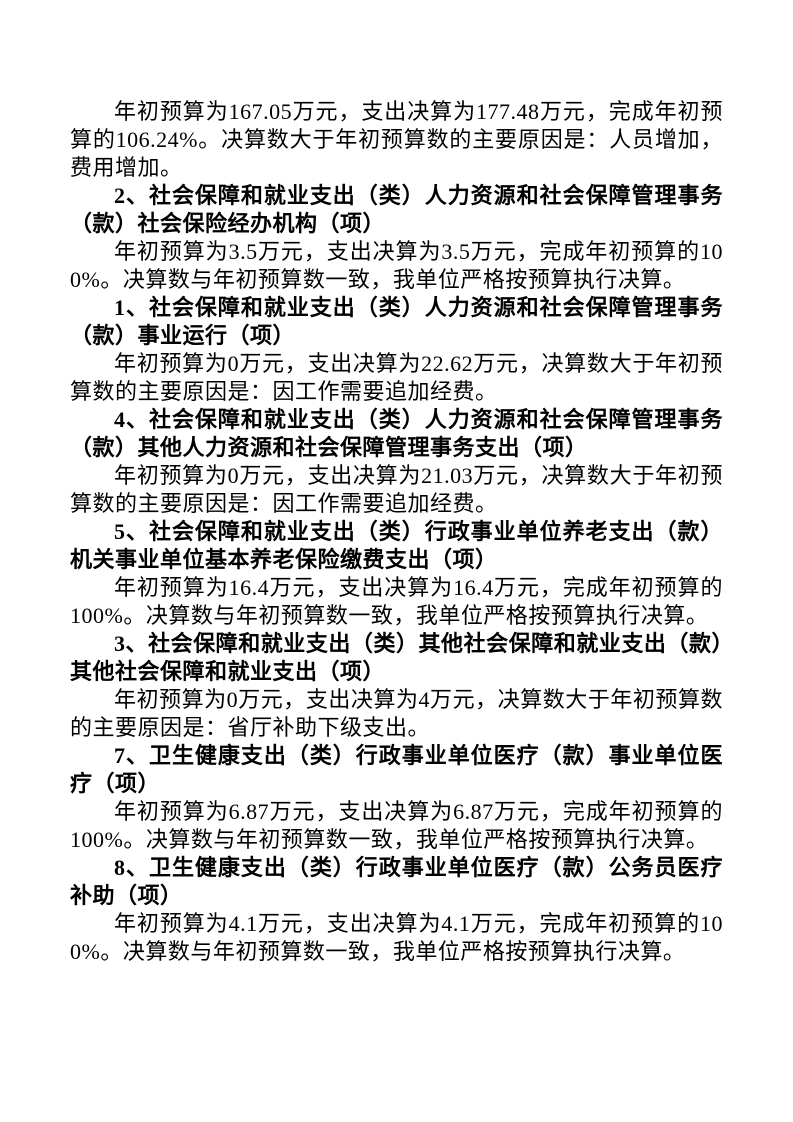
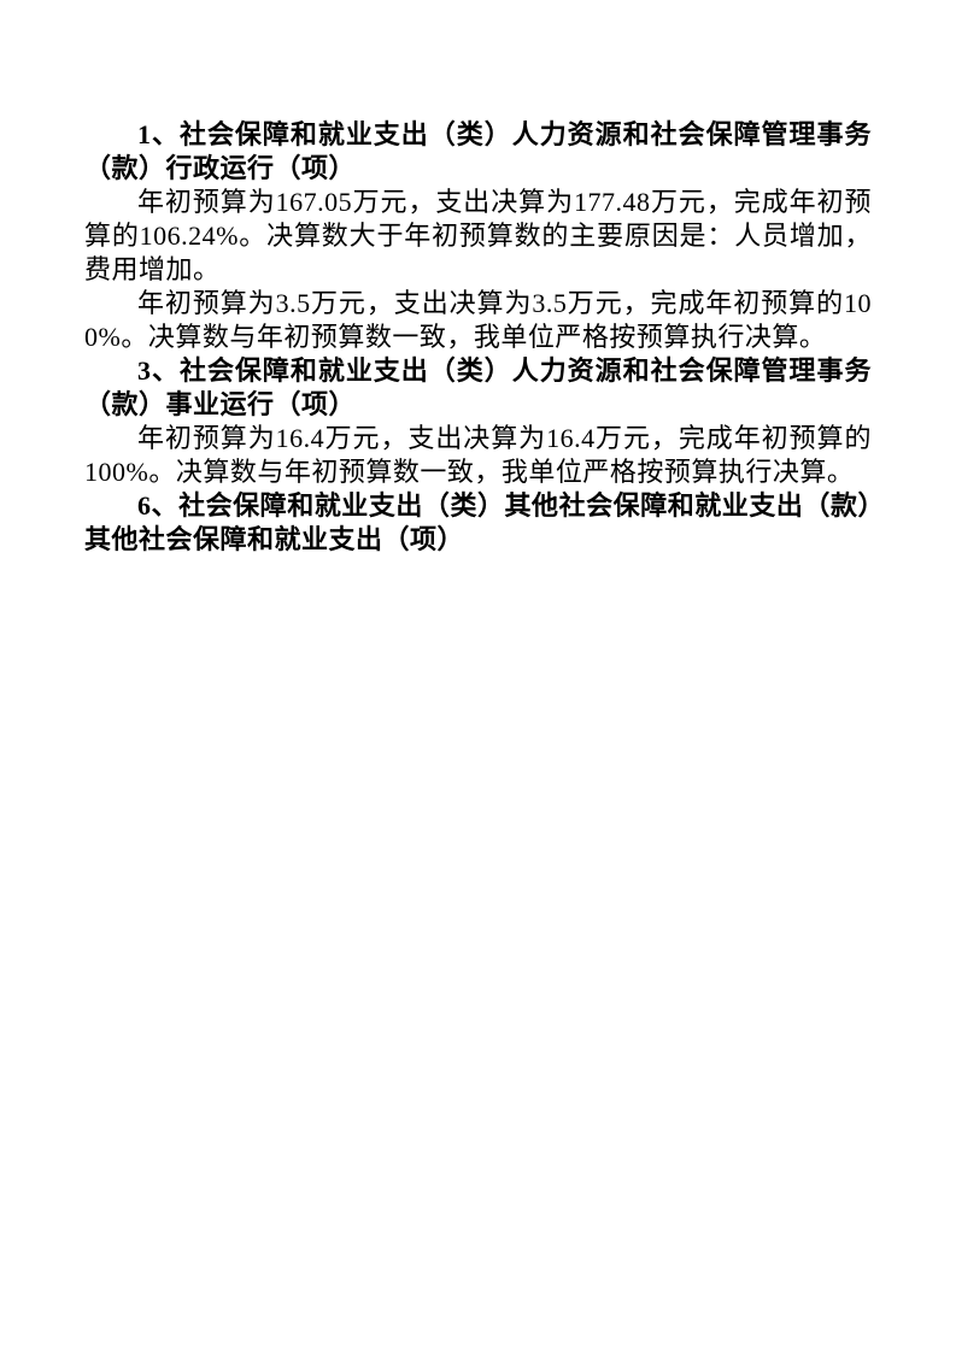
+ 1、社会保障和就业支出（类）人力资源和社会保障管理事务（款）行政运行（项）
  年初预算为167.05万元，支出决算为177.48万元，完成年初预算的106.24%。决算数大于年初预算数的主要原因是：人员增加，费用增加。
- 2、社会保障和就业支出（类）人力资源和社会保障管理事务（款）社会保险经办机构（项）
  年初预算为3.5万元，支出决算为3.5万元，完成年初预算的100%。决算数与年初预算数一致，我单位严格按预算执行决算。
- 1、社会保障和就业支出（类）人力资源和社会保障管理事务（款）事业运行（项）
+ 3、社会保障和就业支出（类）人力资源和社会保障管理事务（款）事业运行（项）
- 年初预算为0万元，支出决算为22.62万元，决算数大于年初预算数的主要原因是：因工作需要追加经费。
- 4、社会保障和就业支出（类）人力资源和社会保障管理事务（款）其他人力资源和社会保障管理事务支出（项）
- 年初预算为0万元，支出决算为21.03万元，决算数大于年初预算数的主要原因是：因工作需要追加经费。
- 5、社会保障和就业支出（类）行政事业单位养老支出（款）机关事业单位基本养老保险缴费支出（项）
  年初预算为16.4万元，支出决算为16.4万元，完成年初预算的100%。决算数与年初预算数一致，我单位严格按预算执行决算。
- 3、社会保障和就业支出（类）其他社会保障和就业支出（款）其他社会保障和就业支出（项）
+ 6、社会保障和就业支出（类）其他社会保障和就业支出（款）其他社会保障和就业支出（项）
- 年初预算为0万元，支出决算为4万元，决算数大于年初预算数的主要原因是：省厅补助下级支出。
- 7、卫生健康支出（类）行政事业单位医疗（款）事业单位医疗（项）
- 年初预算为6.87万元，支出决算为6.87万元，完成年初预算的100%。决算数与年初预算数一致，我单位严格按预算执行决算。
- 8、卫生健康支出（类）行政事业单位医疗（款）公务员医疗补助（项）
- 年初预算为4.1万元，支出决算为4.1万元，完成年初预算的100%。决算数与年初预算数一致，我单位严格按预算执行决算。
